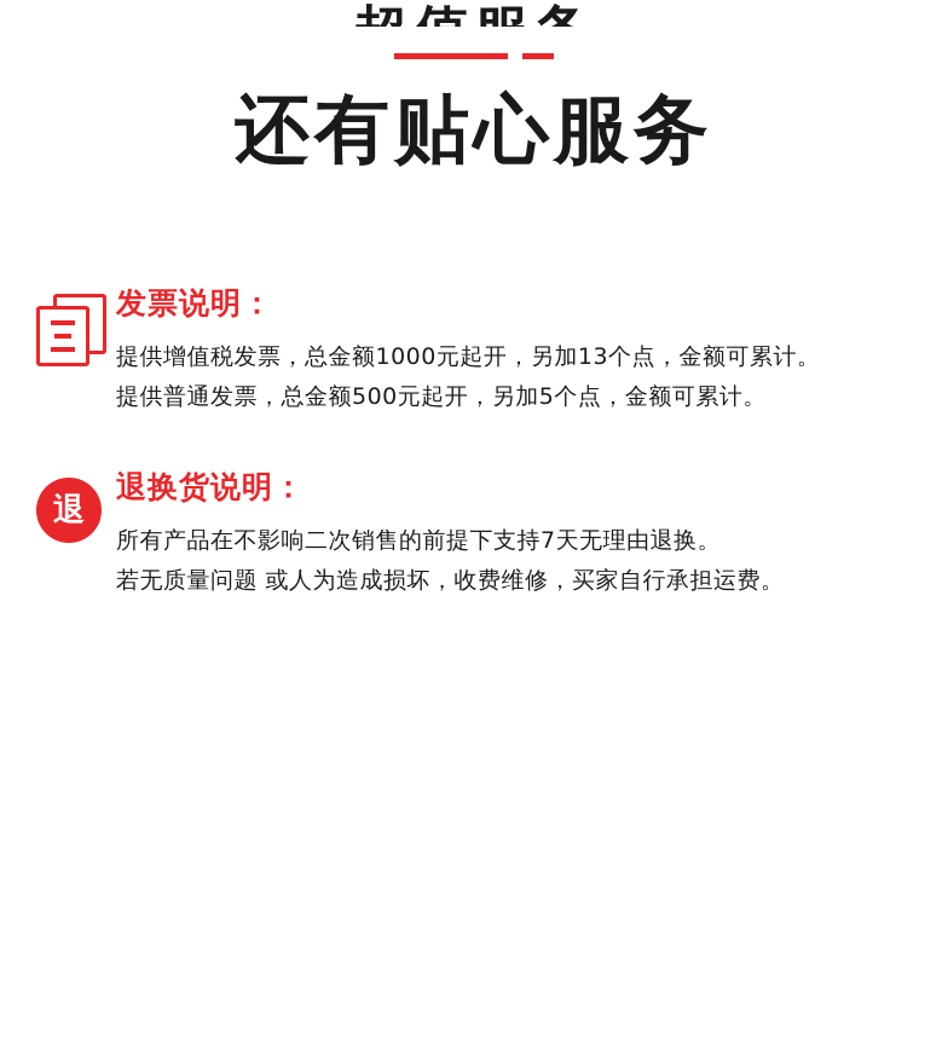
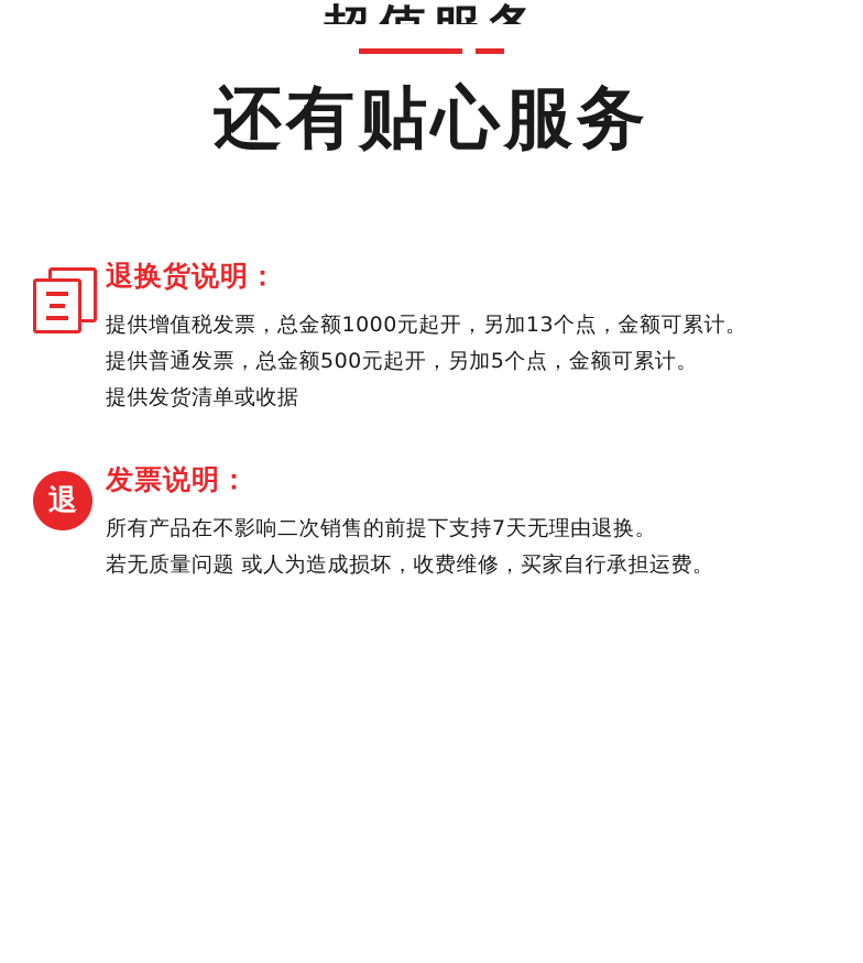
  还有贴心服务
- 发票说明：
+ 退换货说明：
  提供增值税发票，总金额1000元起开，另加13个点，金额可累计。
  提供普通发票，总金额500元起开，另加5个点，金额可累计。
+ 提供发货清单或收据
  退
- 退换货说明：
+ 发票说明：
  所有产品在不影响二次销售的前提下支持7天无理由退换。
  若无质量问题 或人为造成损坏，收费维修，买家自行承担运费。
